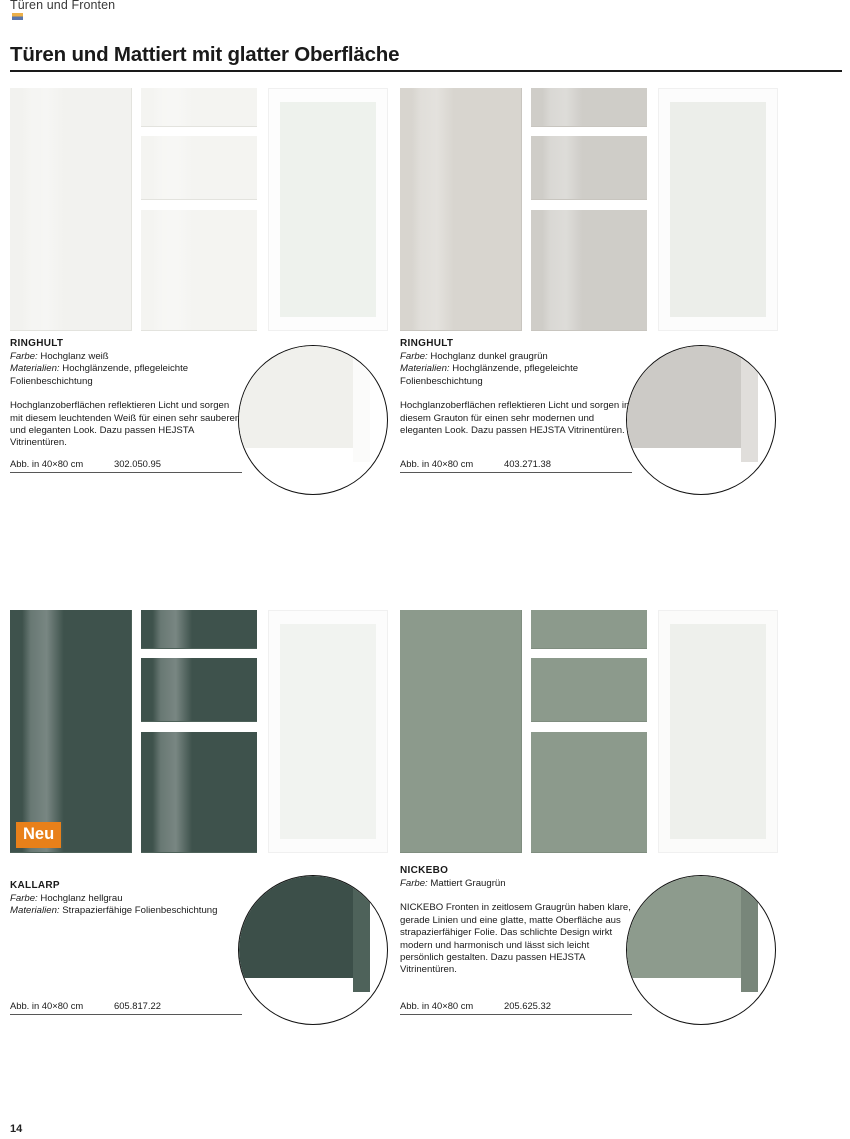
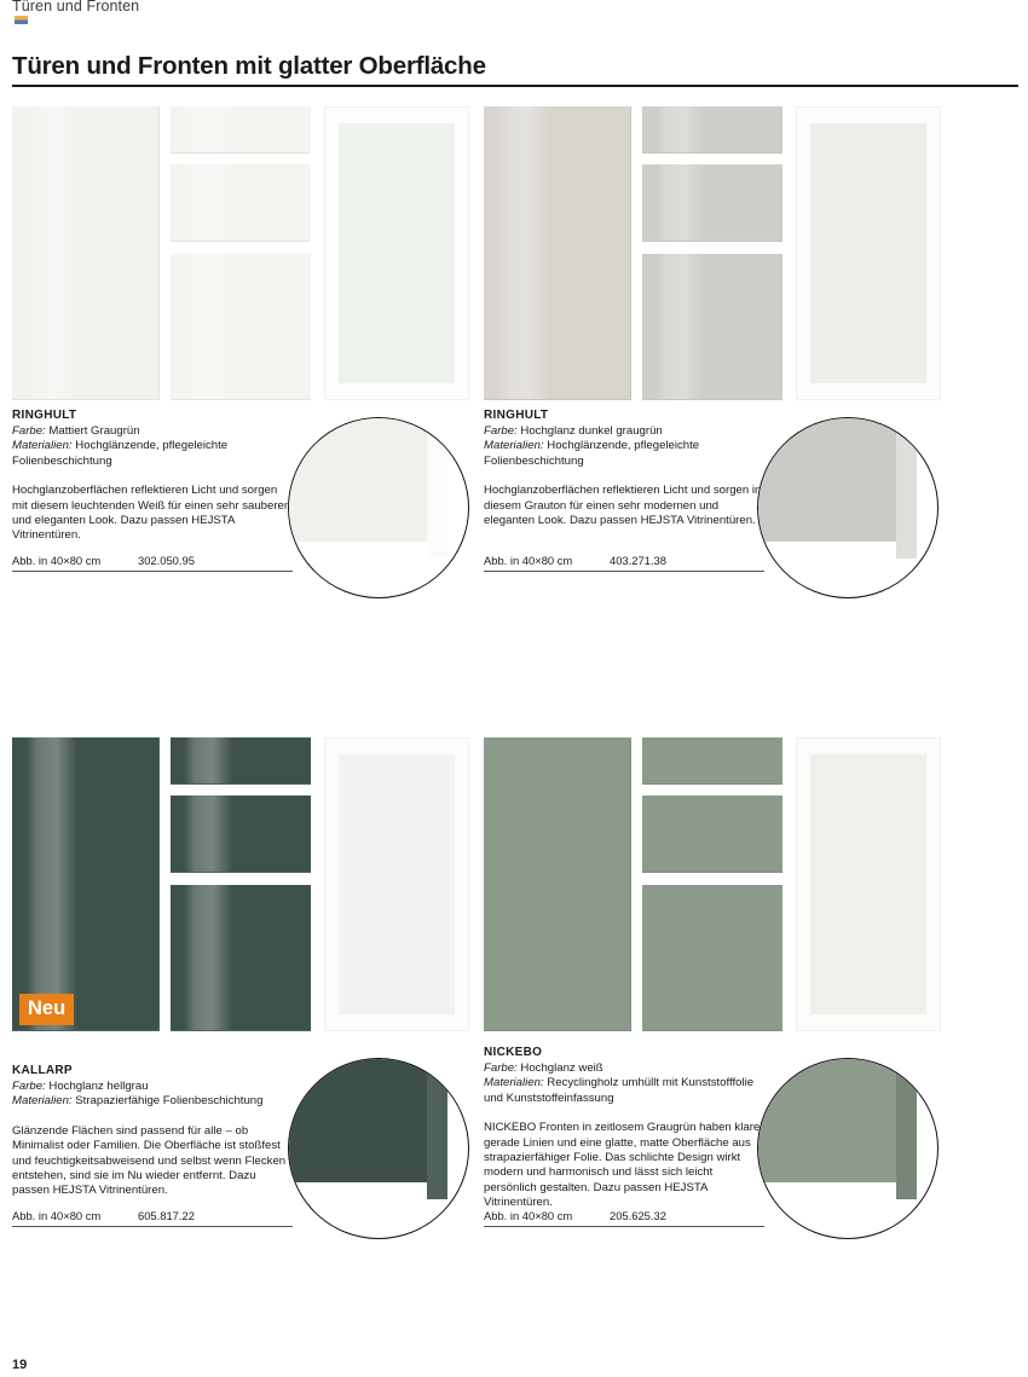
  Türen und Fronten
- Türen und Mattiert mit glatter Oberfläche
+ Türen und Fronten mit glatter Oberfläche
  RINGHULT
- Farbe: Hochglanz weiß
+ Farbe: Mattiert Graugrün
  Materialien: Hochglänzende, pflegeleichte Folienbeschichtung
  Hochglanzoberflächen reflektieren Licht und sorgen mit diesem leuchtenden Weiß für einen sehr saubere und eleganten Look. Dazu passen HEJSTA Vitrinentüren.
  Abb. in 40×80 cm
  302.050.95
  RINGHULT
  Farbe: Hochglanz dunkel graugrün
  Materialien: Hochglänzende, pflegeleichte Folienbeschichtung
  Hochglanzoberflächen reflektieren Licht und sorgen i diesem Grauton für einen sehr modernen und eleganten Look. Dazu passen HEJSTA Vitrinentüren.
  Abb. in 40×80 cm
  403.271.38
  Neu
  KALLARP
  Farbe: Hochglanz hellgrau
  Materialien: Strapazierfähige Folienbeschichtung
+ Glänzende Flächen sind passend für alle – ob Minimalist oder Familien. Die Oberfläche ist stoßfest und feuchtigkeitsabweisend und selbst wenn Flecken entstehen, sind sie im Nu wieder entfernt. Dazu passen HEJSTA Vitrinentüren.
  Abb. in 40×80 cm
  605.817.22
  NICKEBO
- Farbe: Mattiert Graugrün
+ Farbe: Hochglanz weiß
+ Materialien: Recyclingholz umhüllt mit Kunststofffolie und Kunststoffeinfassung
  NICKEBO Fronten in zeitlosem Graugrün haben klare gerade Linien und eine glatte, matte Oberfläche aus strapazierfähiger Folie. Das schlichte Design wirkt modern und harmonisch und lässt sich leicht persönlich gestalten. Dazu passen HEJSTA Vitrinentüren.
  Abb. in 40×80 cm
  205.625.32
- 14
+ 19
